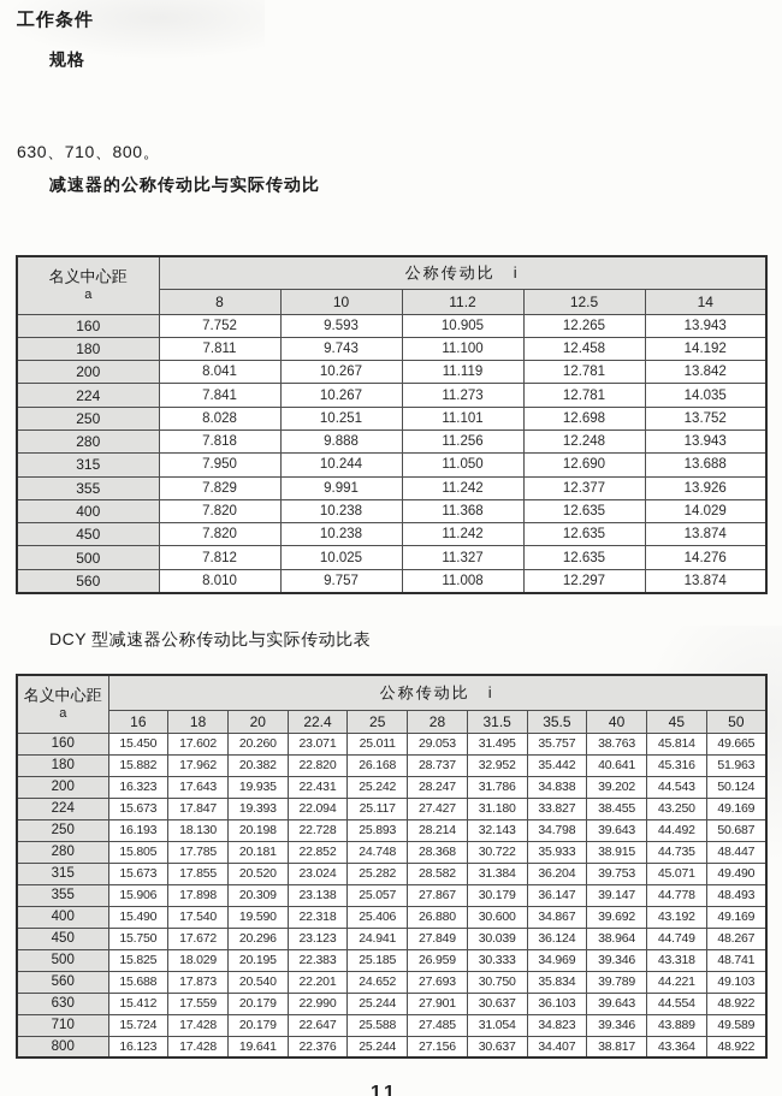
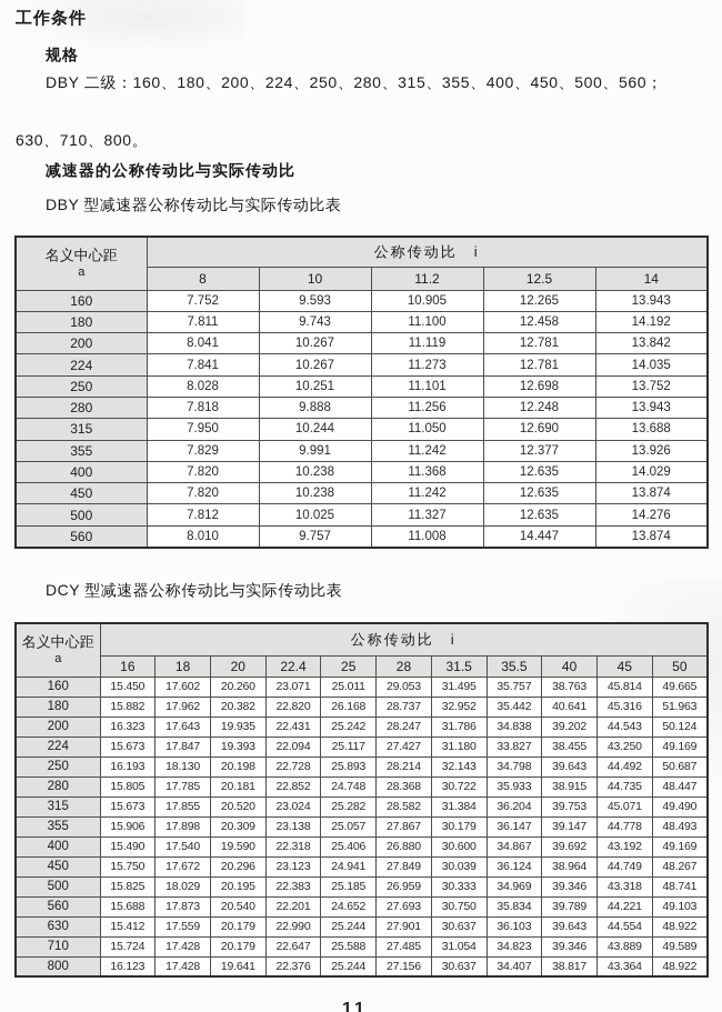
  工作条件
  规格
+ DBY 二级：160、180、200、224、250、280、315、355、400、450、500、560；
  630、710、800。
  减速器的公称传动比与实际传动比
+ DBY 型减速器公称传动比与实际传动比表
  名义中心距a	公称传动比 i
  8	10	11.2	12.5	14
  160	7.752	9.593	10.905	12.265	13.943
  180	7.811	9.743	11.100	12.458	14.192
  200	8.041	10.267	11.119	12.781	13.842
  224	7.841	10.267	11.273	12.781	14.035
  250	8.028	10.251	11.101	12.698	13.752
  280	7.818	9.888	11.256	12.248	13.943
  315	7.950	10.244	11.050	12.690	13.688
  355	7.829	9.991	11.242	12.377	13.926
  400	7.820	10.238	11.368	12.635	14.029
  450	7.820	10.238	11.242	12.635	13.874
  500	7.812	10.025	11.327	12.635	14.276
- 560	8.010	9.757	11.008	12.297	13.874
+ 560	8.010	9.757	11.008	14.447	13.874
  DCY 型减速器公称传动比与实际传动比表
  名义中心距a	公称传动比 i
  16	18	20	22.4	25	28	31.5	35.5	40	45	50
  160	15.450	17.602	20.260	23.071	25.011	29.053	31.495	35.757	38.763	45.814	49.665
  180	15.882	17.962	20.382	22.820	26.168	28.737	32.952	35.442	40.641	45.316	51.963
  200	16.323	17.643	19.935	22.431	25.242	28.247	31.786	34.838	39.202	44.543	50.124
  224	15.673	17.847	19.393	22.094	25.117	27.427	31.180	33.827	38.455	43.250	49.169
  250	16.193	18.130	20.198	22.728	25.893	28.214	32.143	34.798	39.643	44.492	50.687
  280	15.805	17.785	20.181	22.852	24.748	28.368	30.722	35.933	38.915	44.735	48.447
  315	15.673	17.855	20.520	23.024	25.282	28.582	31.384	36.204	39.753	45.071	49.490
  355	15.906	17.898	20.309	23.138	25.057	27.867	30.179	36.147	39.147	44.778	48.493
  400	15.490	17.540	19.590	22.318	25.406	26.880	30.600	34.867	39.692	43.192	49.169
  450	15.750	17.672	20.296	23.123	24.941	27.849	30.039	36.124	38.964	44.749	48.267
  500	15.825	18.029	20.195	22.383	25.185	26.959	30.333	34.969	39.346	43.318	48.741
  560	15.688	17.873	20.540	22.201	24.652	27.693	30.750	35.834	39.789	44.221	49.103
  630	15.412	17.559	20.179	22.990	25.244	27.901	30.637	36.103	39.643	44.554	48.922
  710	15.724	17.428	20.179	22.647	25.588	27.485	31.054	34.823	39.346	43.889	49.589
  800	16.123	17.428	19.641	22.376	25.244	27.156	30.637	34.407	38.817	43.364	48.922
  11
